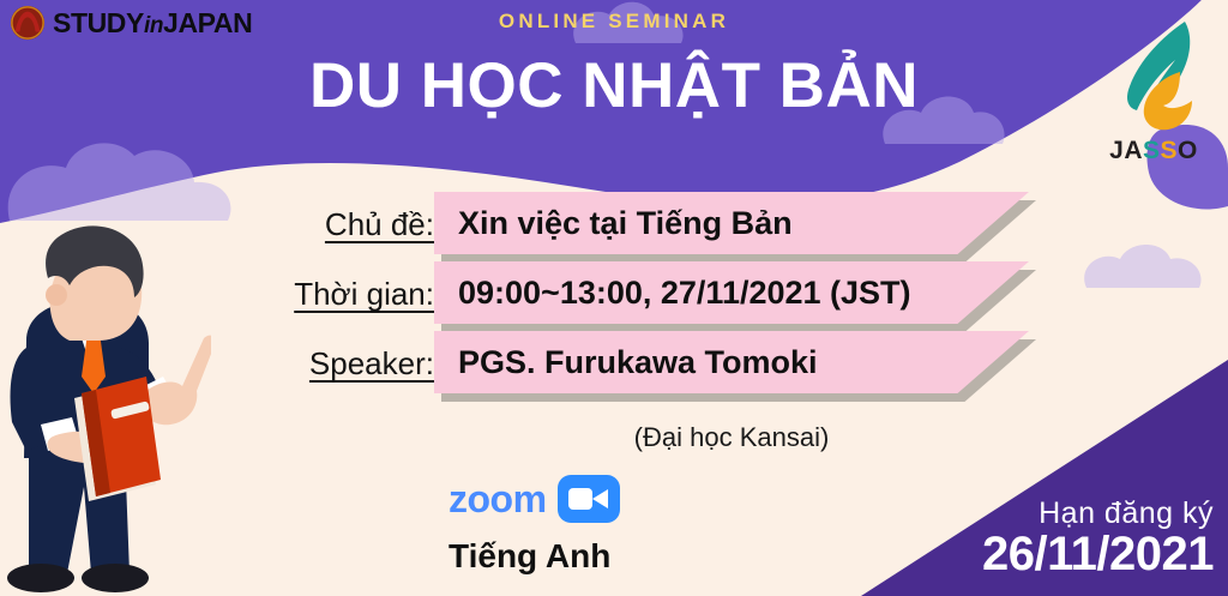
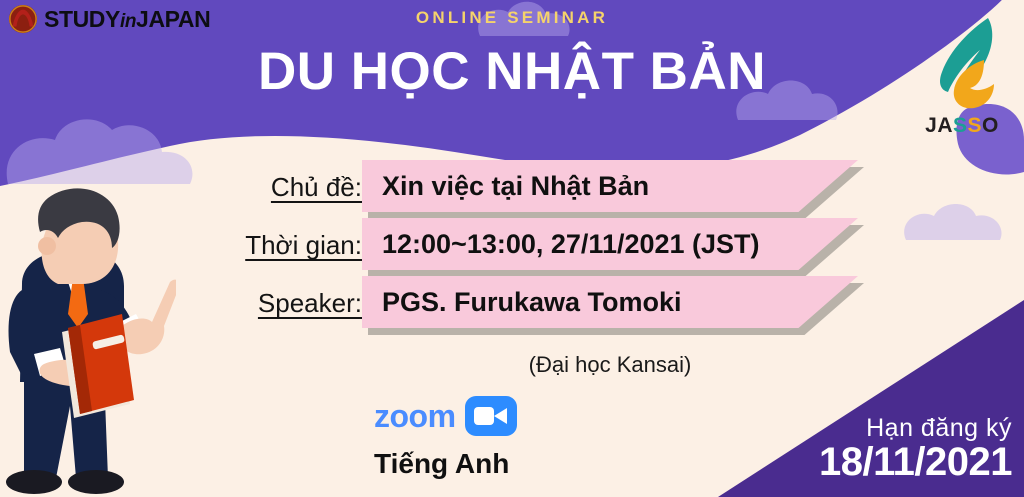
  STUDYinJAPAN
  ONLINE SEMINAR
  DU HỌC NHẬT BẢN
  JASSO
  Chủ đề:
- Xin việc tại Tiếng Bản
+ Xin việc tại Nhật Bản
  Thời gian:
- 09:00~13:00, 27/11/2021 (JST)
+ 12:00~13:00, 27/11/2021 (JST)
  Speaker:
  PGS. Furukawa Tomoki
  (Đại học Kansai)
  zoom
  Tiếng Anh
  Hạn đăng ký
- 26/11/2021
+ 18/11/2021
